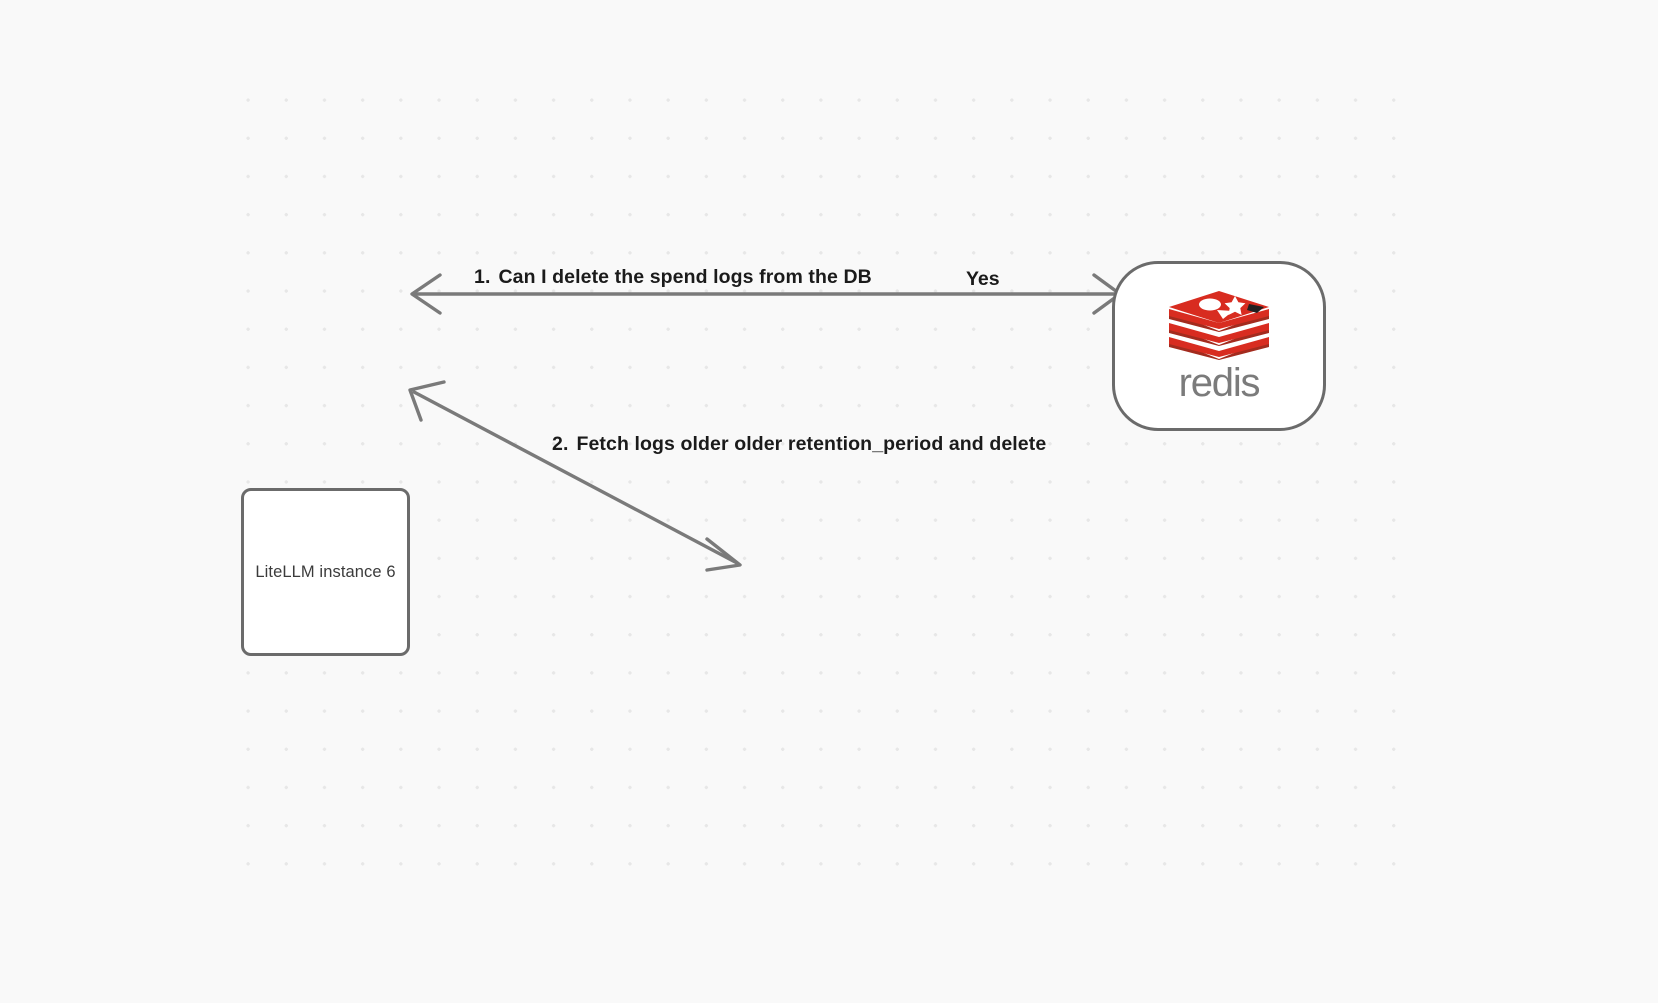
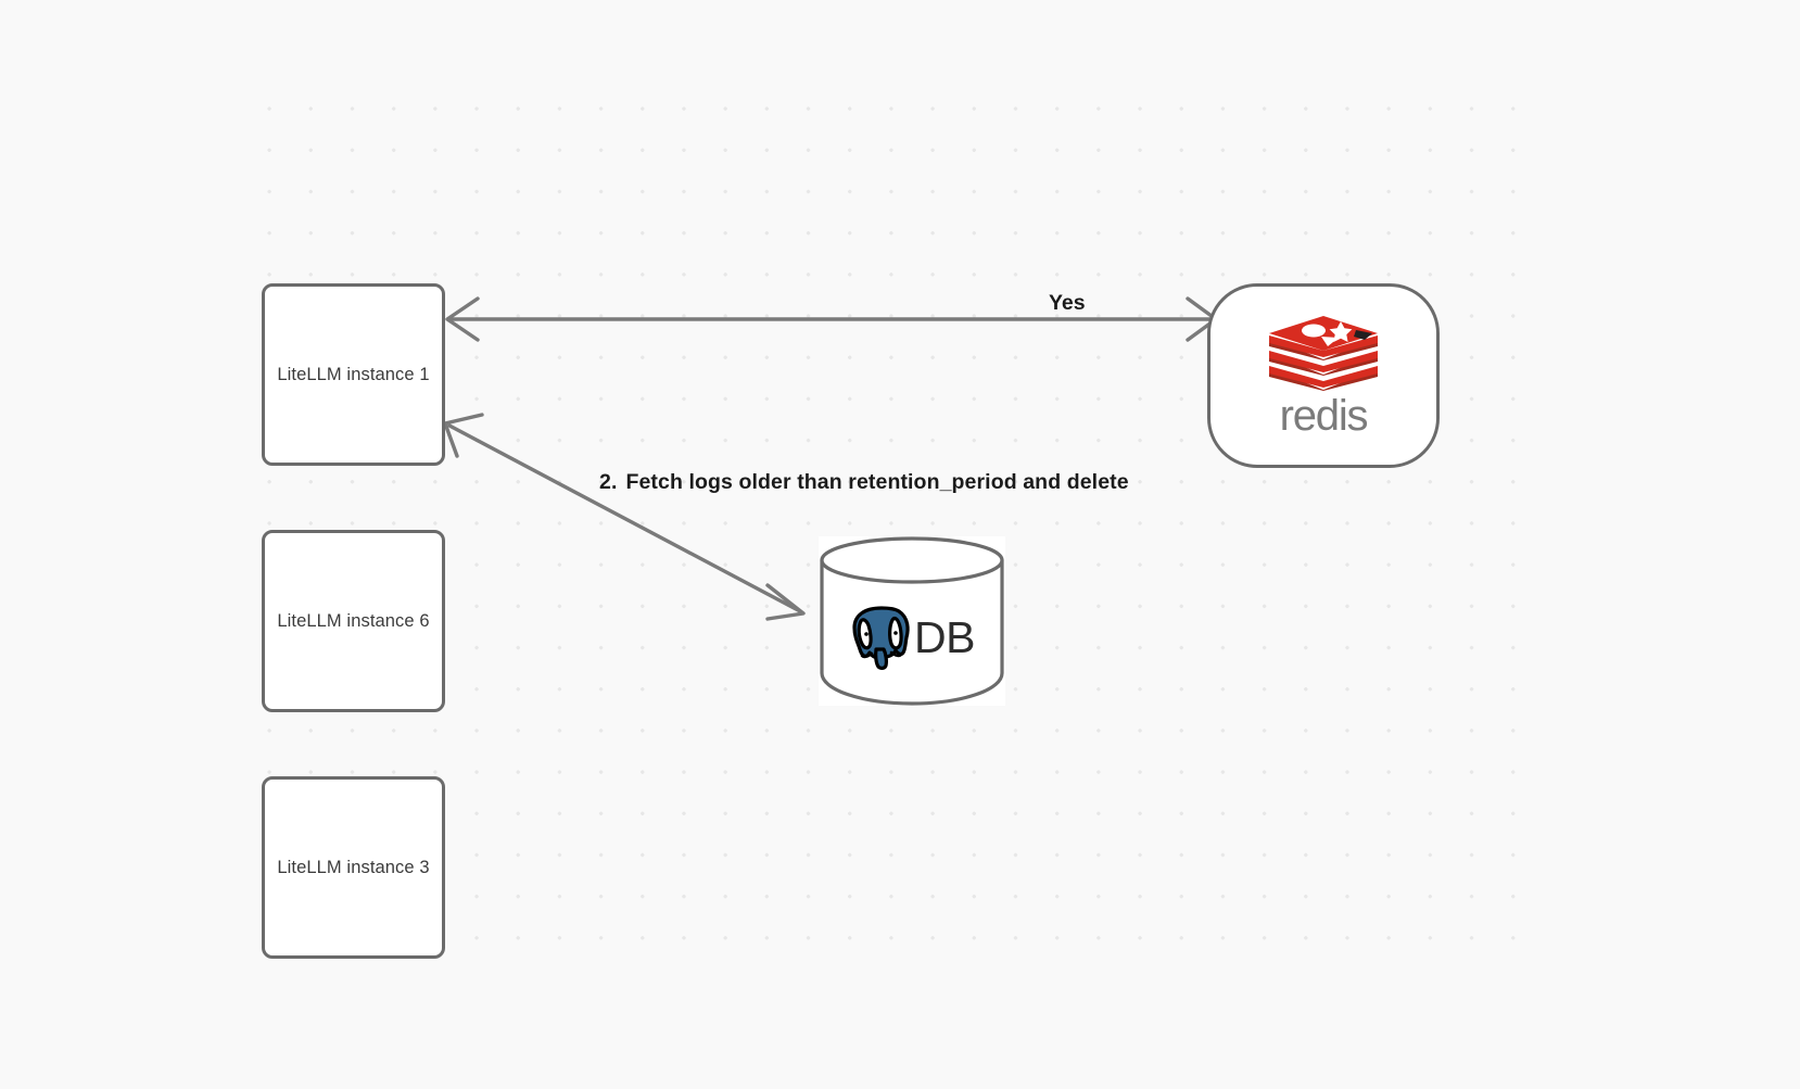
- 1. Can I delete the spend logs from the DB
  Yes
- 2. Fetch logs older older retention_period and delete
+ 2. Fetch logs older than retention_period and delete
+ LiteLLM instance 1
  LiteLLM instance 6
+ LiteLLM instance 3
  redis
+ DB
